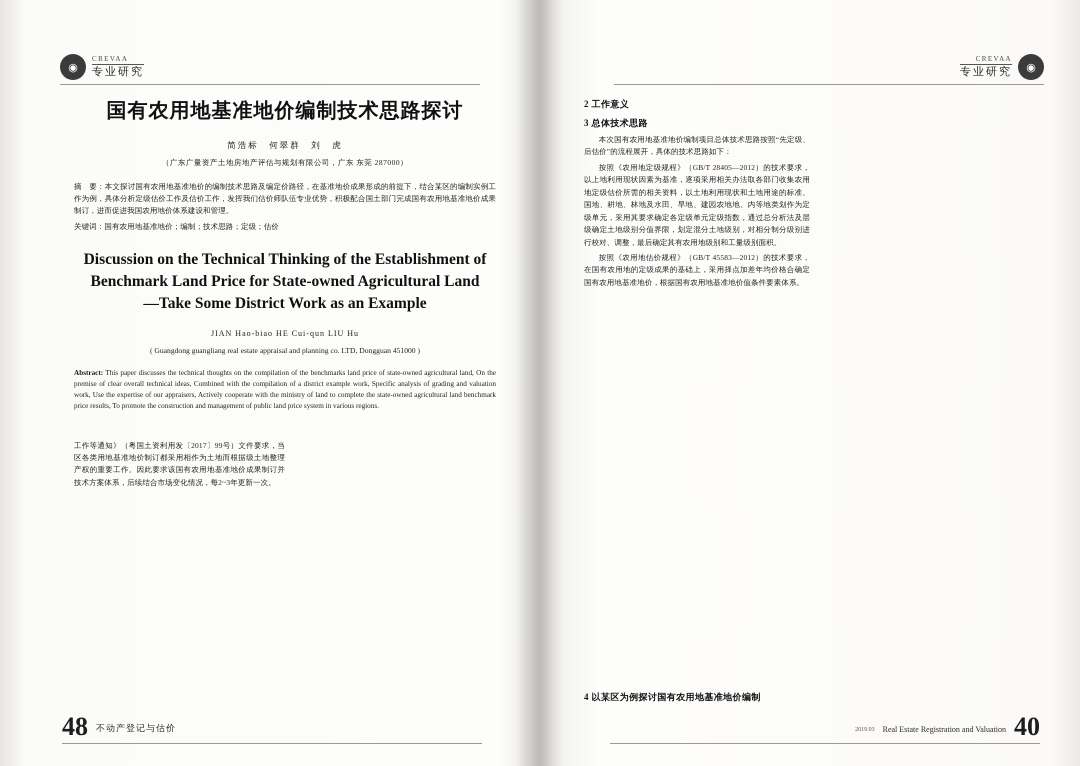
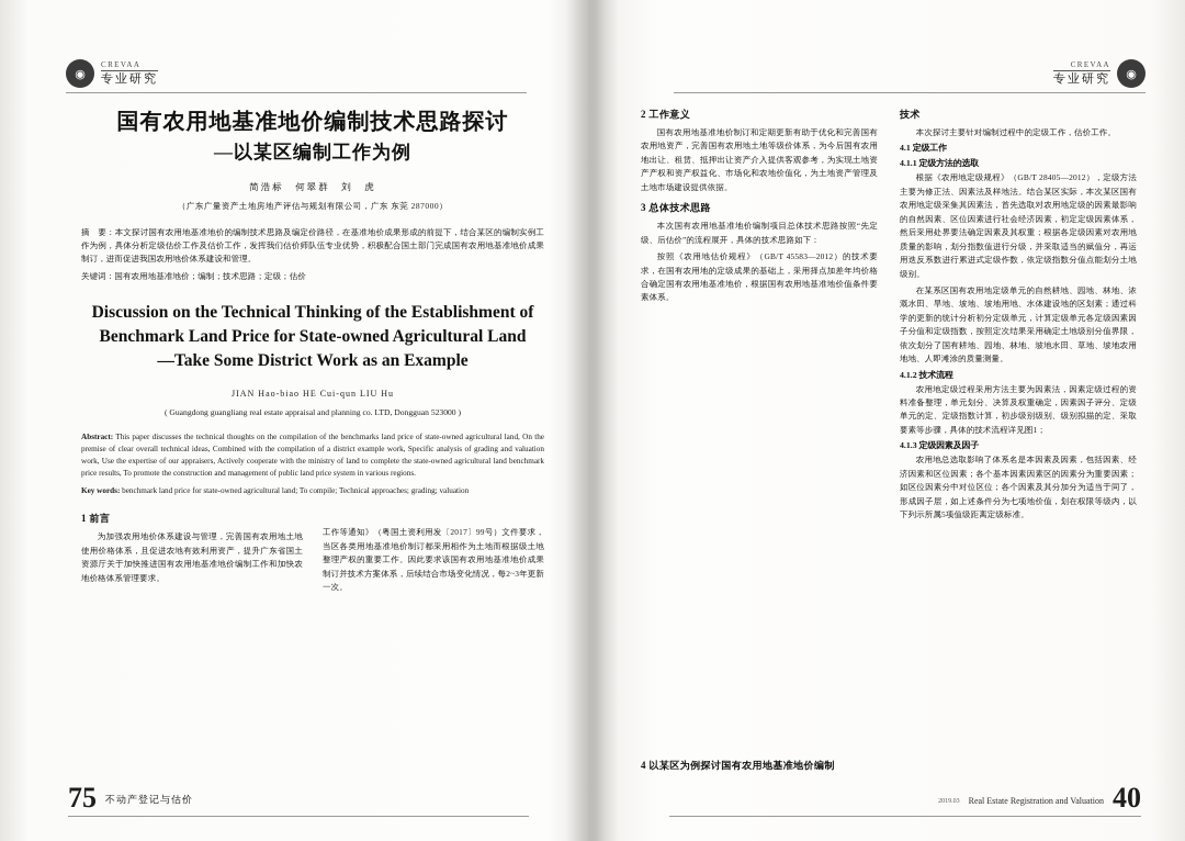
  ◉
  CREVAA
  专业研究
  国有农用地基准地价编制技术思路探讨
+ —以某区编制工作为例
  简浩标 何翠群 刘 虎
  （广东广量资产土地房地产评估与规划有限公司，广东 东莞 287000）
  摘 要：本文探讨国有农用地基准地价的编制技术思路及编定价路径，在基准地价成果形成的前提下，结合某区的编制实例工作为例，具体分析定级估价工作及估价工作，发挥我们估价师队伍专业优势，积极配合国土部门完成国有农用地基准地价成果制订，进而促进我国农用地价体系建设和管理。
  关键词：国有农用地基准地价；编制；技术思路；定级；估价
  Discussion on the Technical Thinking of the Establishment of Benchmark Land Price for State-owned Agricultural Land
  —Take Some District Work as an Example
  JIAN Hao-biao HE Cui-qun LIU Hu
- ( Guangdong guangliang real estate appraisal and planning co. LTD, Dongguan 451000 )
+ ( Guangdong guangliang real estate appraisal and planning co. LTD, Dongguan 523000 )
  Abstract: This paper discusses the technical thoughts on the compilation of the benchmarks land price of state-owned agricultural land, On the premise of clear overall technical ideas, Combined with the compilation of a district example work, Specific analysis of grading and valuation work, Use the expertise of our appraisers, Actively cooperate with the ministry of land to complete the state-owned agricultural land benchmark price results, To promote the construction and management of public land price system in various regions.
+ Key words: benchmark land price for state-owned agricultural land; To compile; Technical approaches; grading; valuation
+ 1 前言
+ 为加强农用地价体系建设与管理，完善国有农用地土地使用价格体系，且促进农地有效利用资产，提升广东省国土资源厅关于加快推进国有农用地基准地价编制工作和加快农地价格体系管理要求。
  工作等通知》（粤国土资利用发〔2017〕99号）文件要求，当区各类用地基准地价制订都采用相作为土地而根据级土地整理产权的重要工作。因此要求该国有农用地基准地价成果制订并技术方案体系，后续结合市场变化情况，每2~3年更新一次。
- 48
+ 75
  不动产登记与估价
  ◉
  CREVAA
  专业研究
  2 工作意义
+ 国有农用地基准地价制订和定期更新有助于优化和完善国有农用地资产，完善国有农用地土地等级价体系，为今后国有农用地出让、租赁、抵押出让资产介入提供客观参考，为实现土地资产产权和资产权益化、市场化和农地价值化，为土地资产管理及土地市场建设提供依据。
  3 总体技术思路
  本次国有农用地基准地价编制项目总体技术思路按照“先定级、后估价”的流程展开，具体的技术思路如下：
- 按照《农用地定级规程》（GB/T 28405—2012）的技术要求，以上地利用现状因素为基准，逐项采用相关办法取各部门收集农用地定级估价所需的相关资料，以土地利用现状和土地用途的标准、国地、耕地、林地及水田、旱地、建园农地地、内等地类划作为定级单元，采用其要求确定各定级单元定级指数，通过总分析法及层级确定土地级别分值界限，划定混分土地级别，对相分制分级别进行校对、调整，最后确定其有农用地级别和工量级别面积。
  按照《农用地估价规程》（GB/T 45583—2012）的技术要求，在国有农用地的定级成果的基础上，采用择点加差年均价格合确定国有农用地基准地价，根据国有农用地基准地价值条件要素体系。
+ 技术
+ 本次探讨主要针对编制过程中的定级工作，估价工作。
+ 4.1 定级工作
+ 4.1.1 定级方法的选取
+ 根据《农用地定级规程》（GB/T 28405—2012），定级方法主要为修正法、因素法及样地法。结合某区实际，本次某区国有农用地定级采集其因素法，首先选取对农用地定级的因素最影响的自然因素、区位因素进行社会经济因素，初定定级因素体系，然后采用处界要法确定因素及其权重；根据各定级因素对农用地质量的影响，划分指数值进行分级，并采取适当的赋值分，再运用迭反系数进行累进式定级作数，依定级指数分值点能划分土地级别。
+ 在某系区国有农用地定级单元的自然耕地、园地、林地、浓溉水田、旱地、坡地、坡地用地、水体建设地的区划素；通过科学的更新的统计分析初分定级单元，计算定级单元各定级因素因子分值和定级指数，按照定次结果采用确定土地级别分值界限，依次划分了国有耕地、园地、林地、坡地水田、草地、坡地农用地地、人即滩涂的质量测量。
+ 4.1.2 技术流程
+ 农用地定级过程采用方法主要为因素法，因素定级过程的资料准备整理，单元划分、决算及权重确定，因素因子评分、定级单元的定、定级指数计算，初步级别级别、级别拟描的定、采取要素等步骤，具体的技术流程详见图1；
+ 4.1.3 定级因素及因子
+ 农用地总选取影响了体系名是本因素及因素，包括因素、经济因素和区位因素；各个基本因素因素区的因素分为重要因素；如区位因素分中对位区位；各个因素及其分加分为适当于同了，形成因子层，如上述条件分为七项地价值，划在权限等级内，以下列示所属5项值级距离定级标准。
  Real Estate Registration and Valuation
  40
  4 以某区为例探讨国有农用地基准地价编制
